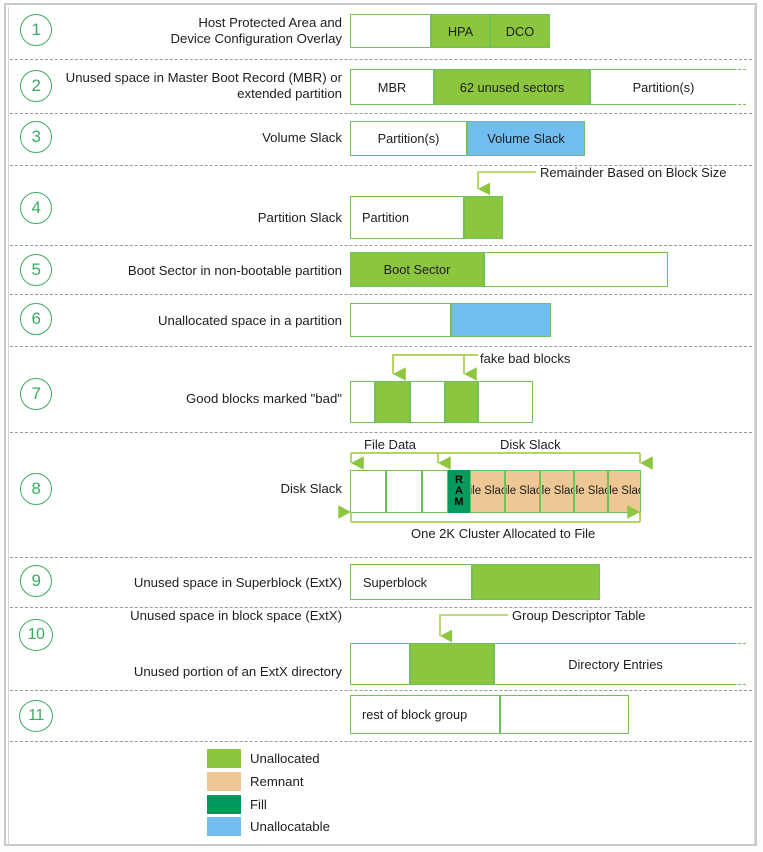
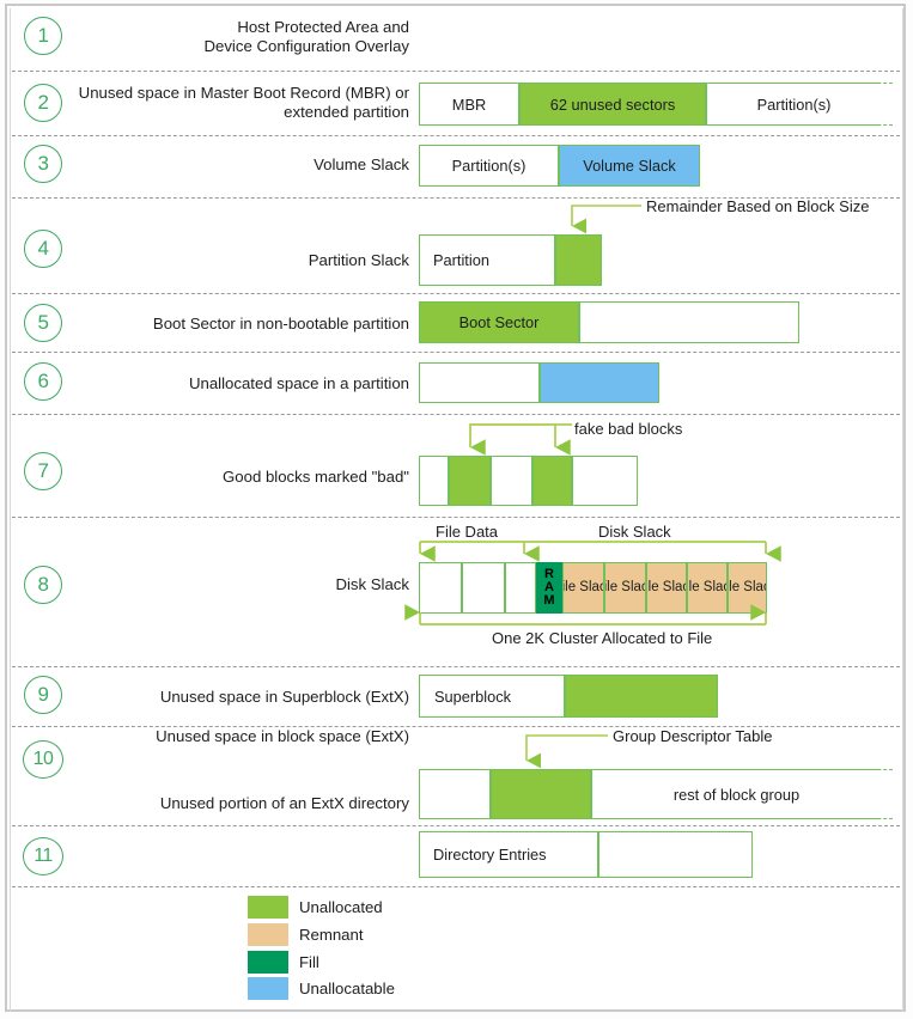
  1
  Host Protected Area and
  Device Configuration Overlay
- HPA
- DCO
  2
  Unused space in Master Boot Record (MBR) or
  extended partition
  MBR
  62 unused sectors
  Partition(s)
  3
  Volume Slack
  Partition(s)
  Volume Slack
  4
  Partition Slack
  Remainder Based on Block Size
  Partition
  5
  Boot Sector in non-bootable partition
  Boot Sector
  6
  Unallocated space in a partition
  7
  Good blocks marked "bad"
  fake bad blocks
  8
  Disk Slack
  File Data
  Disk Slack
  One 2K Cluster Allocated to File
  R
  A
  M
  ile Slac
  ile Slac
  9
  Unused space in Superblock (ExtX)
  Superblock
  10
  Unused space in block space (ExtX)
  Unused portion of an ExtX directory
  Group Descriptor Table
- Directory Entries
+ rest of block group
  11
- rest of block group
+ Directory Entries
  Unallocated
  Remnant
  Fill
  Unallocatable
